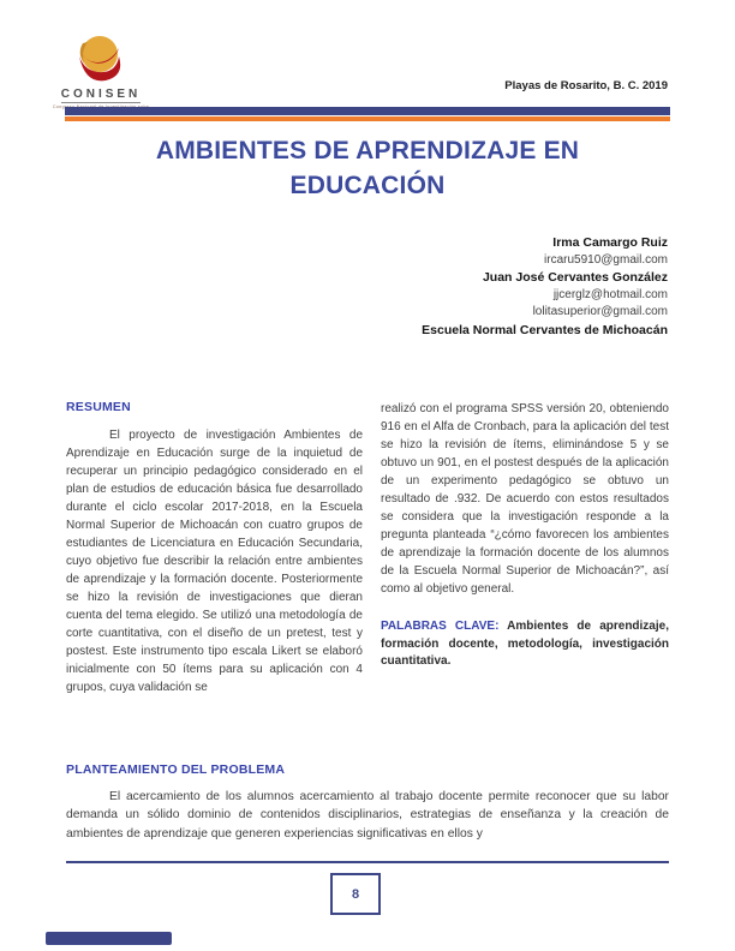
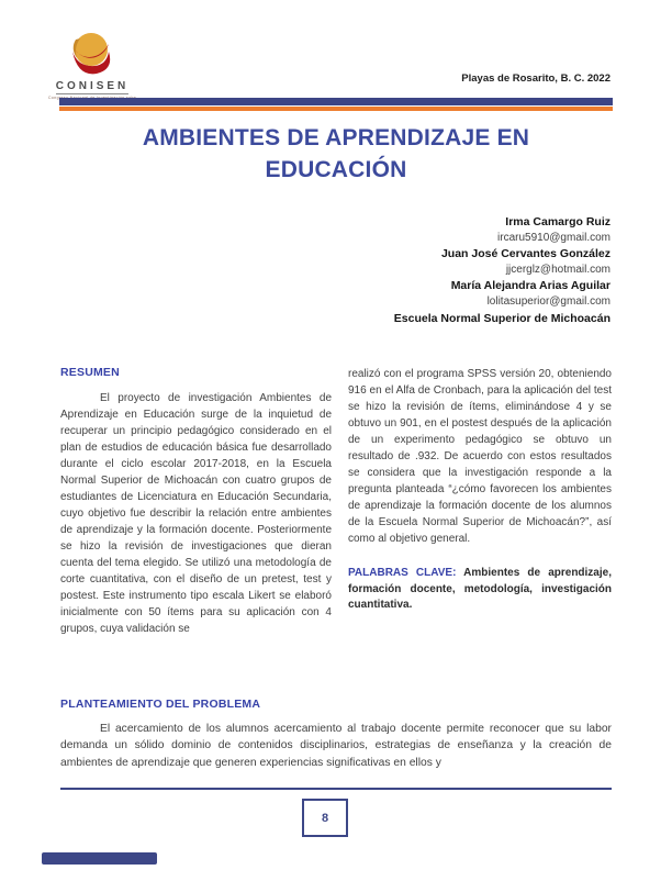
  CONISEN
- Playas de Rosarito, B. C. 2019
+ Playas de Rosarito, B. C. 2022
  AMBIENTES DE APRENDIZAJE EN
  EDUCACIÓN
  Irma Camargo Ruiz
  ircaru5910@gmail.com
  Juan José Cervantes González
  jjcerglz@hotmail.com
+ María Alejandra Arias Aguilar
  lolitasuperior@gmail.com
- Escuela Normal Cervantes de Michoacán
+ Escuela Normal Superior de Michoacán
  RESUMEN
  El proyecto de investigación Ambientes de Aprendizaje en Educación surge de la inquietud de recuperar un principio pedagógico considerado en el plan de estudios de educación básica fue desarrollado durante el ciclo escolar 2017-2018, en la Escuela Normal Superior de Michoacán con cuatro grupos de estudiantes de Licenciatura en Educación Secundaria, cuyo objetivo fue describir la relación entre ambientes de aprendizaje y la formación docente. Posteriormente se hizo la revisión de investigaciones que dieran cuenta del tema elegido. Se utilizó una metodología de corte cuantitativa, con el diseño de un pretest, test y postest. Este instrumento tipo escala Likert se elaboró inicialmente con 50 ítems para su aplicación con 4 grupos, cuya validación se
- realizó con el programa SPSS versión 20, obteniendo 916 en el Alfa de Cronbach, para la aplicación del test se hizo la revisión de ítems, eliminándose 5 y se obtuvo un 901, en el postest después de la aplicación de un experimento pedagógico se obtuvo un resultado de .932. De acuerdo con estos resultados se considera que la investigación responde a la pregunta planteada “¿cómo favorecen los ambientes de aprendizaje la formación docente de los alumnos de la Escuela Normal Superior de Michoacán?”, así como al objetivo general.
+ realizó con el programa SPSS versión 20, obteniendo 916 en el Alfa de Cronbach, para la aplicación del test se hizo la revisión de ítems, eliminándose 4 y se obtuvo un 901, en el postest después de la aplicación de un experimento pedagógico se obtuvo un resultado de .932. De acuerdo con estos resultados se considera que la investigación responde a la pregunta planteada “¿cómo favorecen los ambientes de aprendizaje la formación docente de los alumnos de la Escuela Normal Superior de Michoacán?”, así como al objetivo general.
  PALABRAS CLAVE: Ambientes de aprendizaje, formación docente, metodología, investigación cuantitativa.
  PLANTEAMIENTO DEL PROBLEMA
  El acercamiento de los alumnos acercamiento al trabajo docente permite reconocer que su labor demanda un sólido dominio de contenidos disciplinarios, estrategias de enseñanza y la creación de ambientes de aprendizaje que generen experiencias significativas en ellos y
  8
